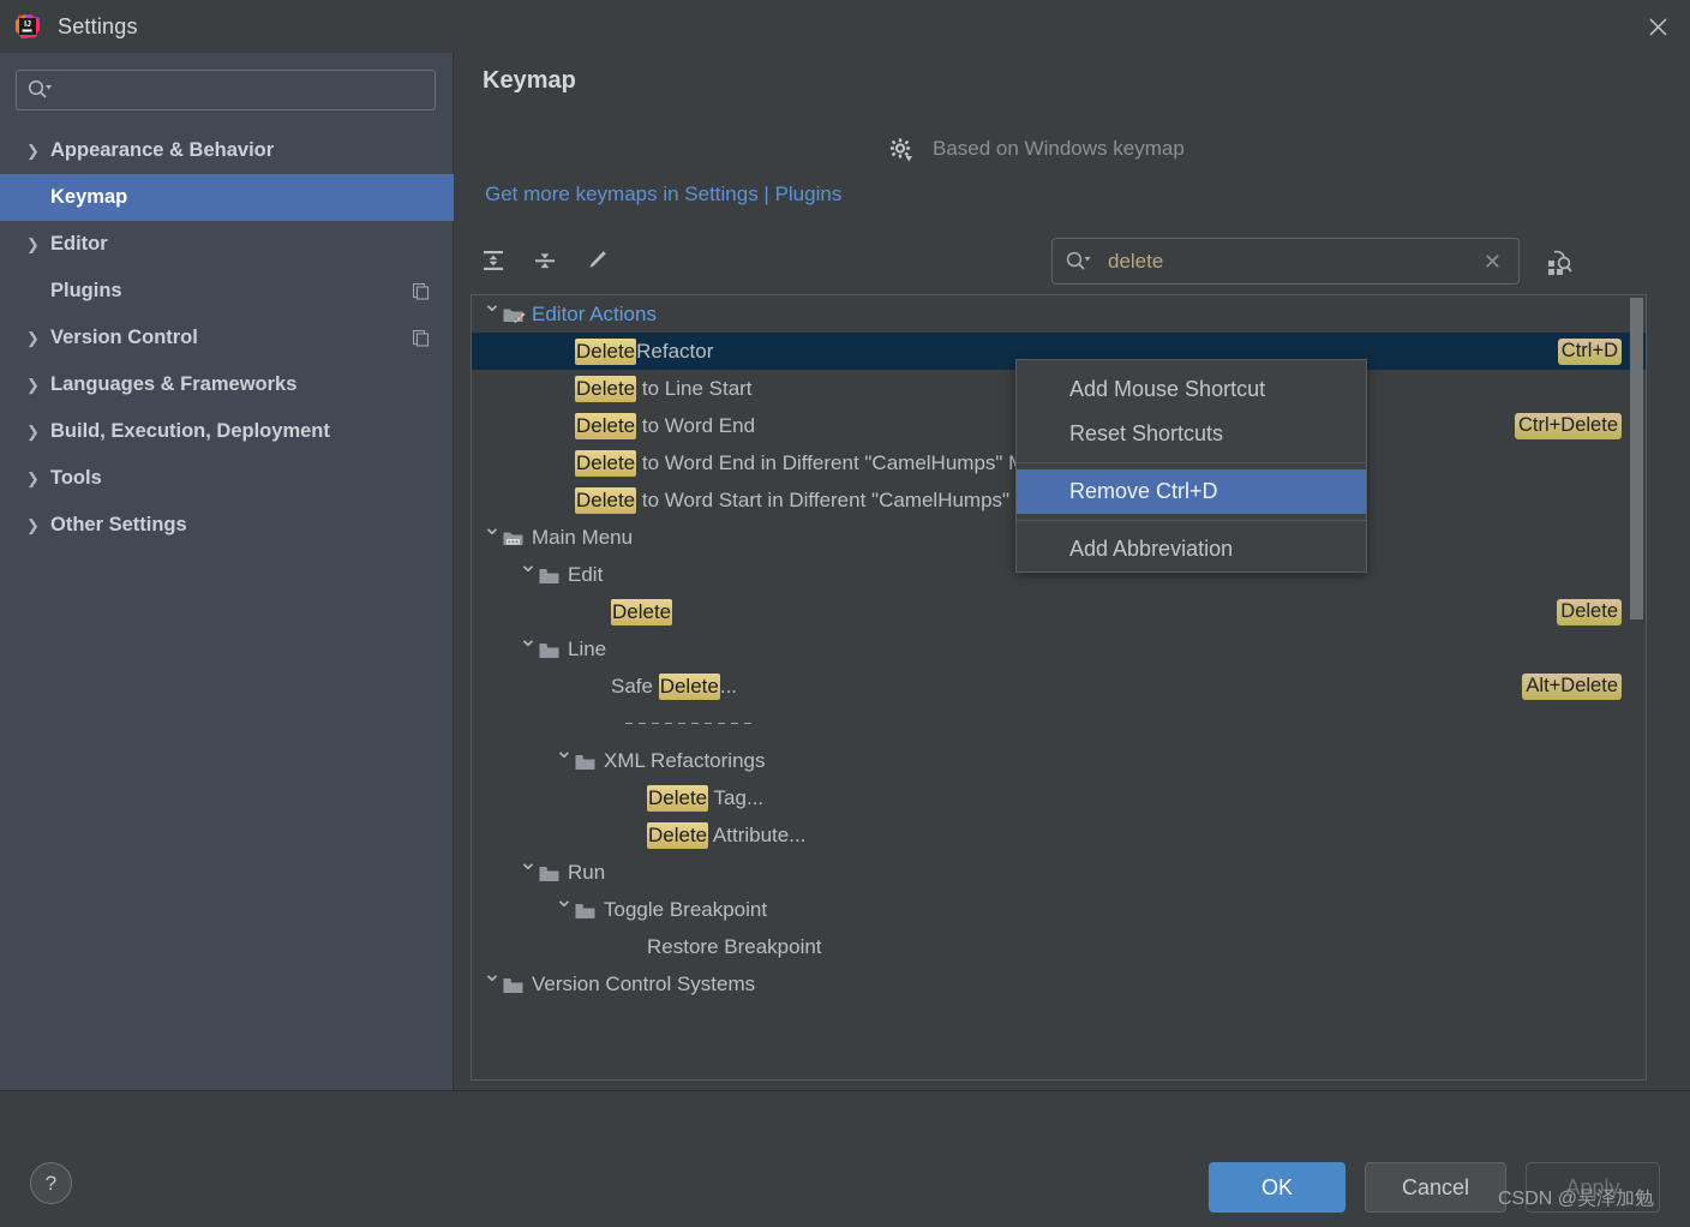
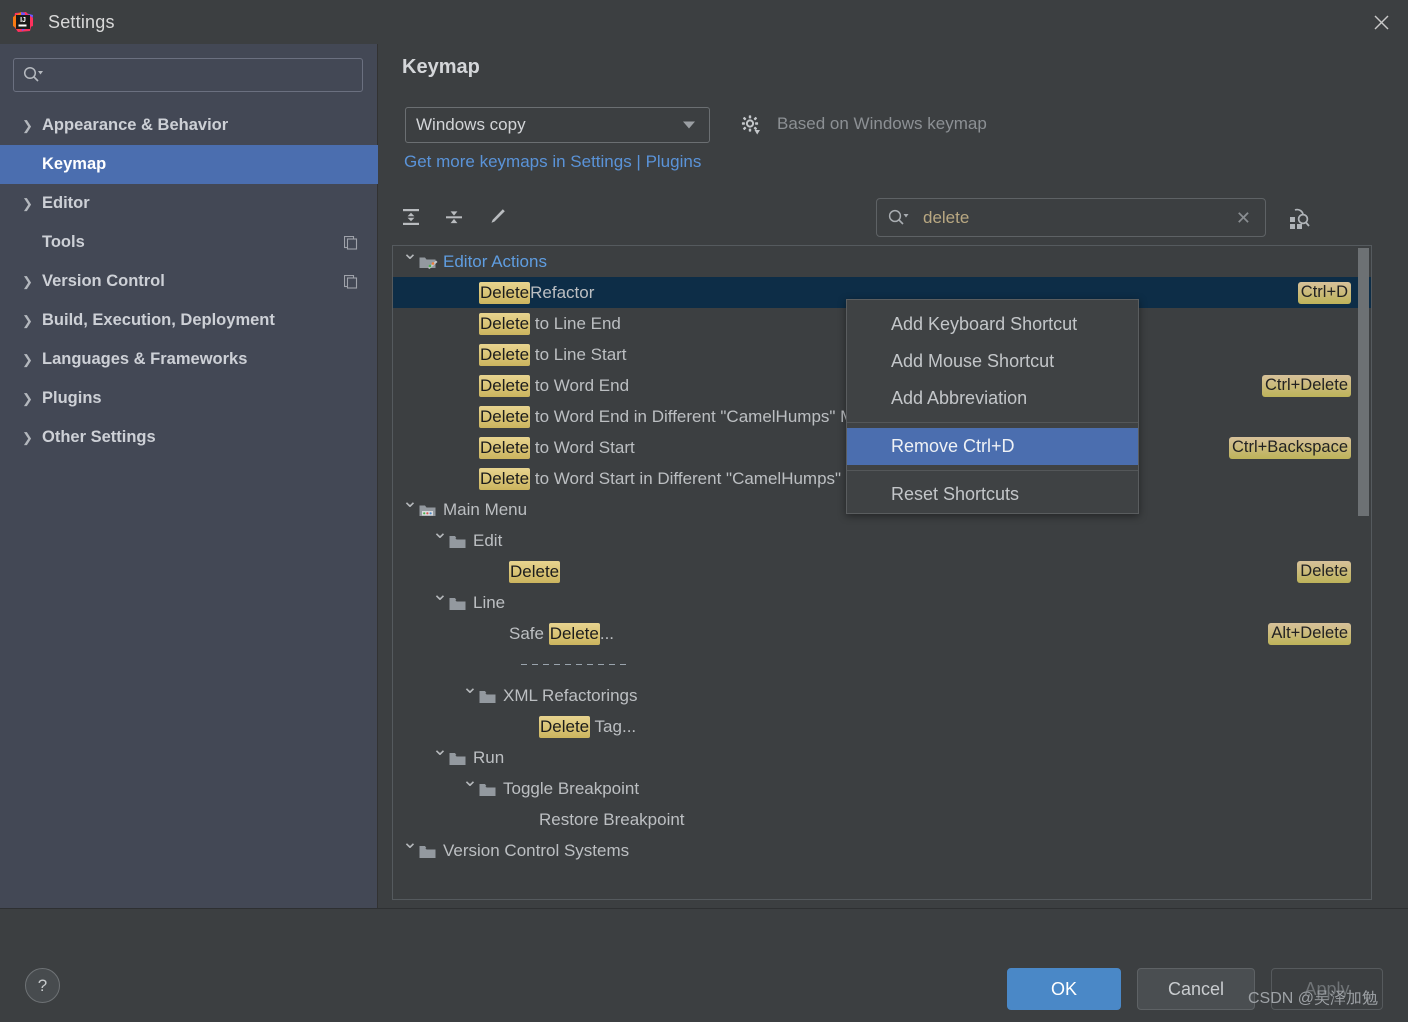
  Settings
  ❯
  Appearance & Behavior
  Keymap
  ❯
  Editor
- Plugins
+ Tools
  ❯
  Version Control
  ❯
- Languages & Frameworks
+ Build, Execution, Deployment
  ❯
- Build, Execution, Deployment
+ Languages & Frameworks
  ❯
- Tools
+ Plugins
  ❯
  Other Settings
  Keymap
+ Windows copy
  Based on Windows keymap
  Get more keymaps in Settings | Plugins
  delete
  ✕
  ⌄
  Editor Actions
  DeleteRefactor
  Ctrl+D
+ Delete to Line End
  Delete to Line Start
  Delete to Word End
  Ctrl+Delete
  Delete to Word End in Different "CamelHumps"
+ Delete to Word Start
+ Ctrl+Backspace
  Delete to Word Start in Different "CamelHumps"
  ⌄
  Main Menu
  ⌄
  Edit
  Delete
  Delete
  ⌄
  Line
  Safe Delete...
  Alt+Delete
  ⌄
  XML Refactorings
  Delete Tag...
- Delete Attribute...
  ⌄
  Run
  ⌄
  Toggle Breakpoint
  Restore Breakpoint
  ⌄
  Version Control Systems
+ Add Keyboard Shortcut
  Add Mouse Shortcut
- Reset Shortcuts
+ Add Abbreviation
  Remove Ctrl+D
- Add Abbreviation
+ Reset Shortcuts
  ?
  OK
  Cancel
  Apply
  CSDN @吴泽加勉
